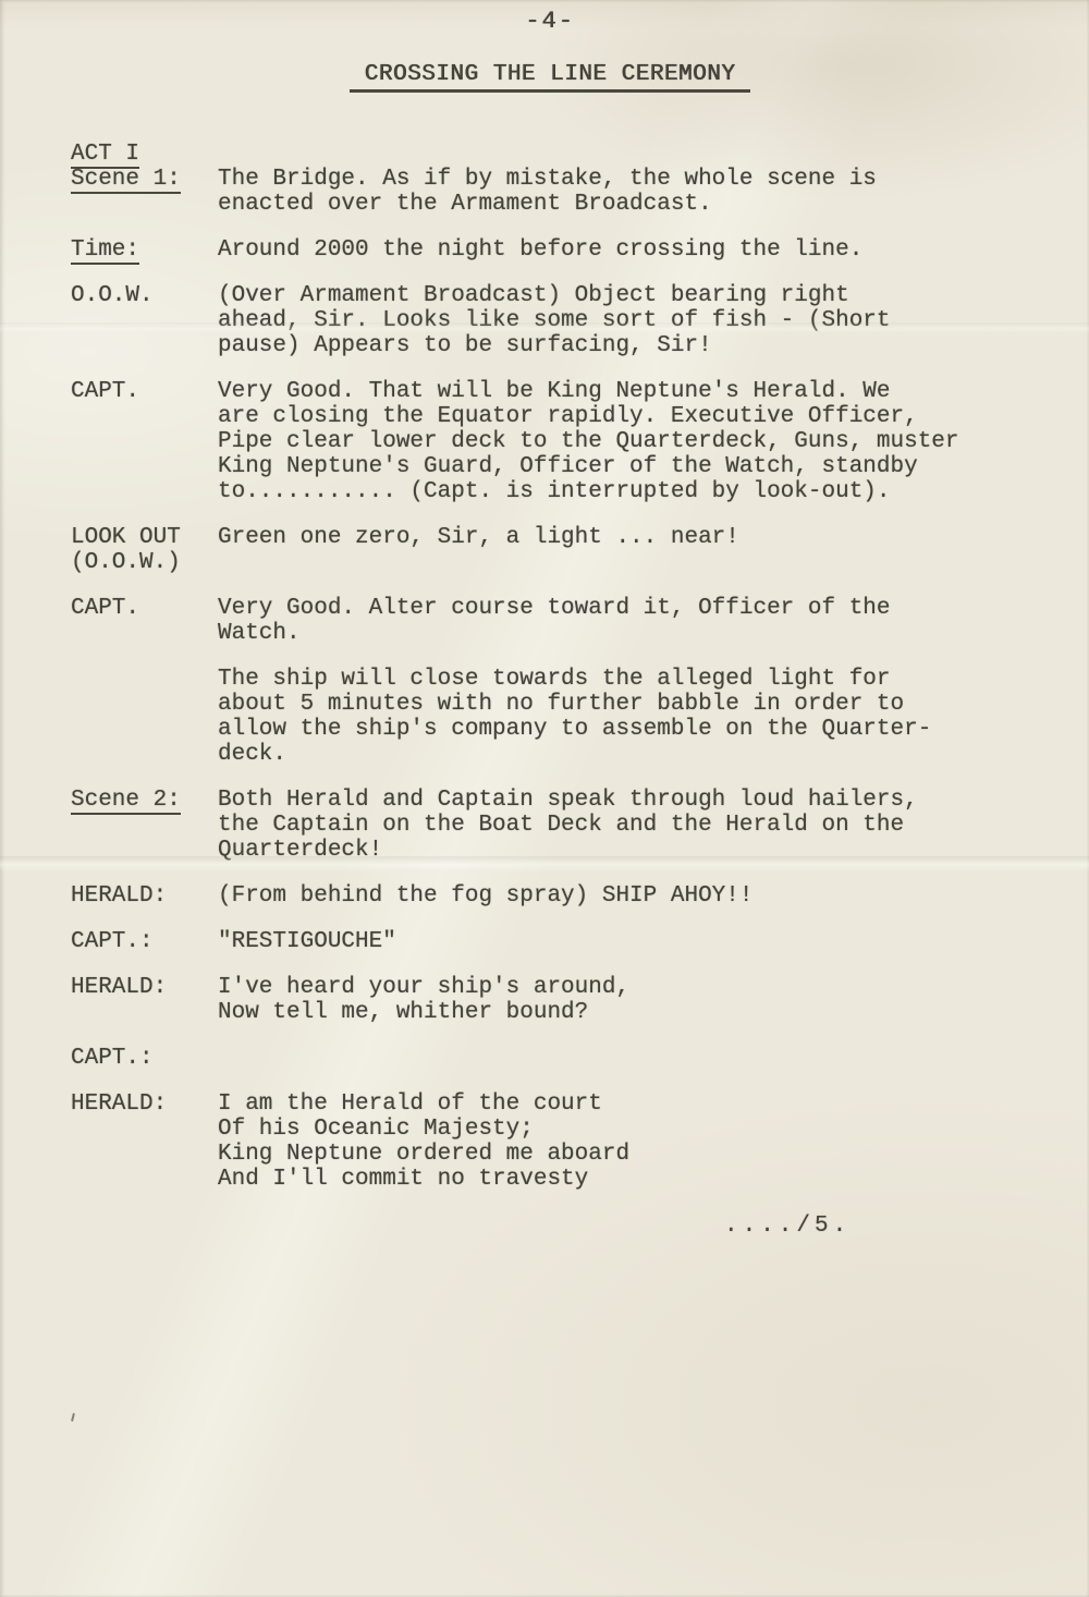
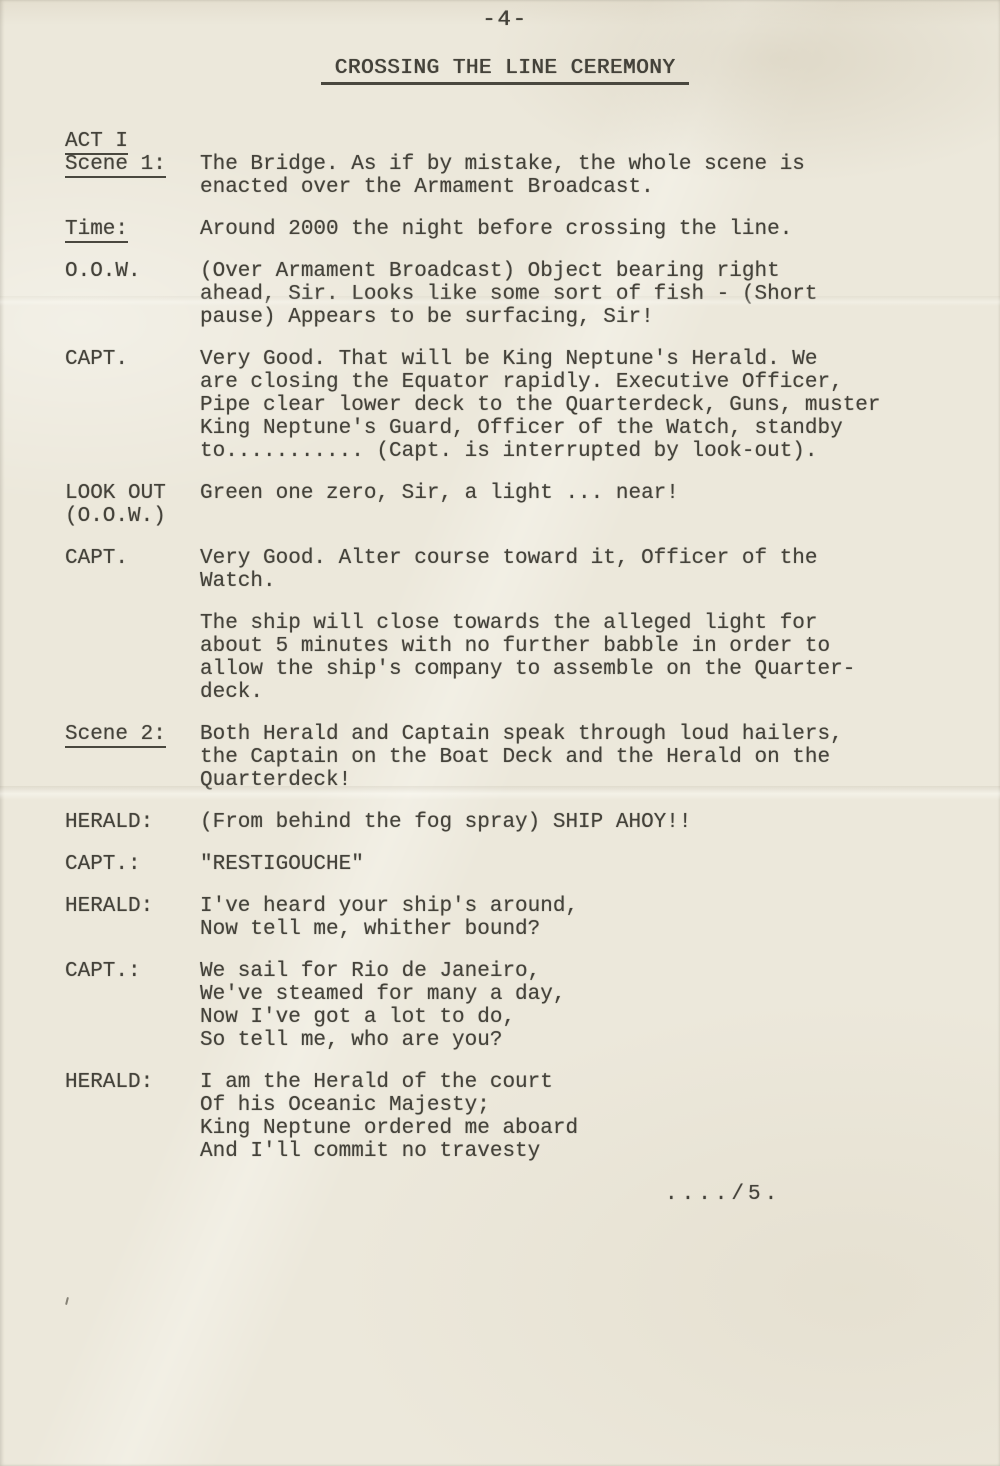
  -4-
  CROSSING THE LINE CEREMONY
  ACT I
  Scene 1:
  The Bridge. As if by mistake, the whole scene is
  enacted over the Armament Broadcast.
  Time:
  Around 2000 the night before crossing the line.
  O.O.W.
  (Over Armament Broadcast) Object bearing right
  ahead, Sir. Looks like some sort of fish - (Short
  pause) Appears to be surfacing, Sir!
  CAPT.
  Very Good. That will be King Neptune's Herald. We
  are closing the Equator rapidly. Executive Officer,
  Pipe clear lower deck to the Quarterdeck, Guns, muster
  King Neptune's Guard, Officer of the Watch, standby
  to........... (Capt. is interrupted by look-out).
  LOOK OUT
  (O.O.W.)
  Green one zero, Sir, a light ... near!
  CAPT.
  Very Good. Alter course toward it, Officer of the
  Watch.
  The ship will close towards the alleged light for
  about 5 minutes with no further babble in order to
  allow the ship's company to assemble on the Quarter-
  deck.
  Scene 2:
  Both Herald and Captain speak through loud hailers,
  the Captain on the Boat Deck and the Herald on the
  Quarterdeck!
  HERALD:
  (From behind the fog spray) SHIP AHOY!!
  CAPT.:
  "RESTIGOUCHE"
  HERALD:
  I've heard your ship's around,
  Now tell me, whither bound?
  CAPT.:
+ We sail for Rio de Janeiro,
+ We've steamed for many a day,
+ Now I've got a lot to do,
+ So tell me, who are you?
  HERALD:
  I am the Herald of the court
  Of his Oceanic Majesty;
  King Neptune ordered me aboard
  And I'll commit no travesty
  ..../5.
